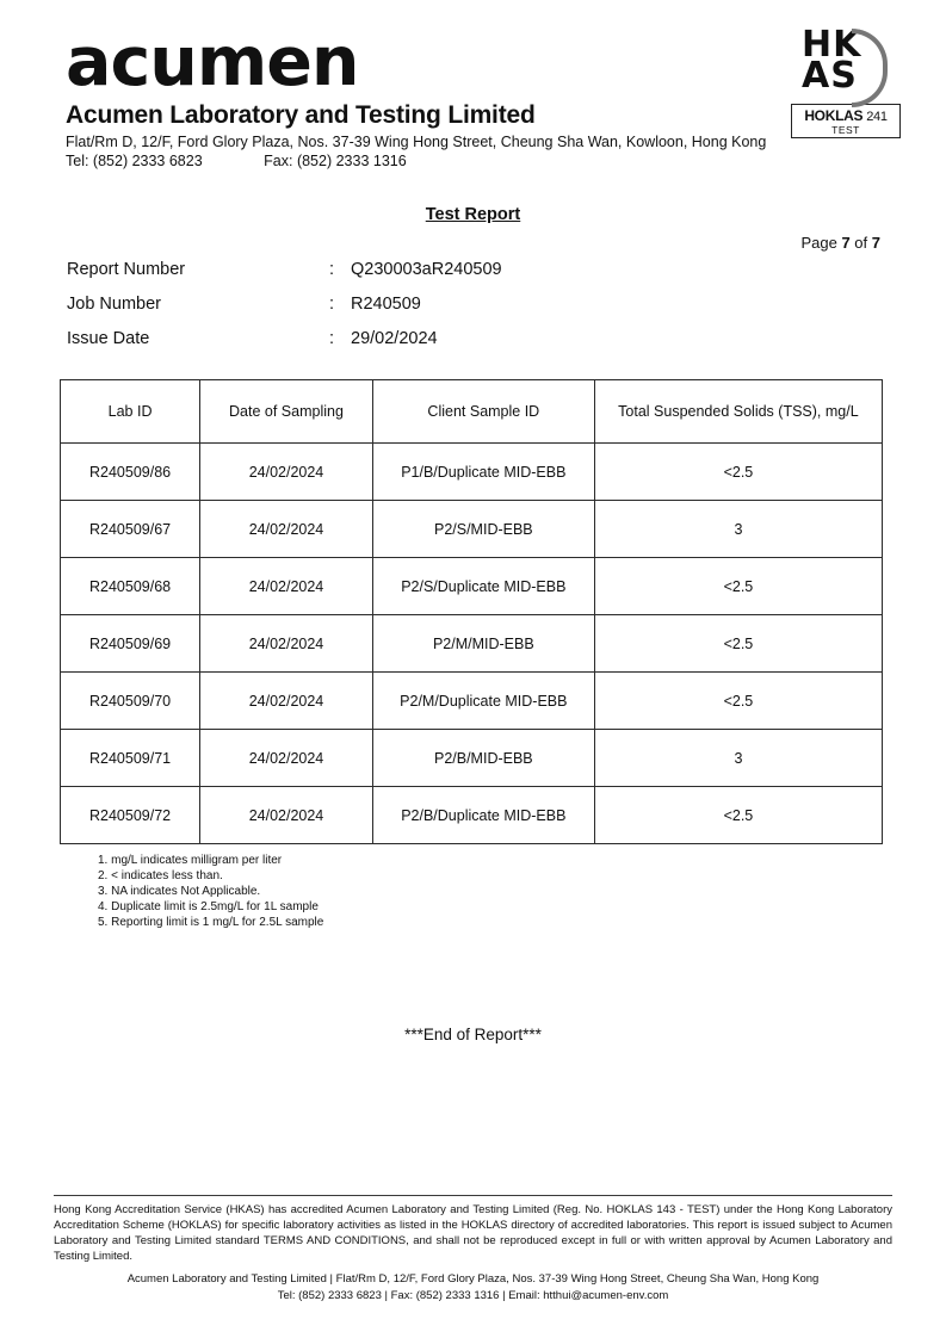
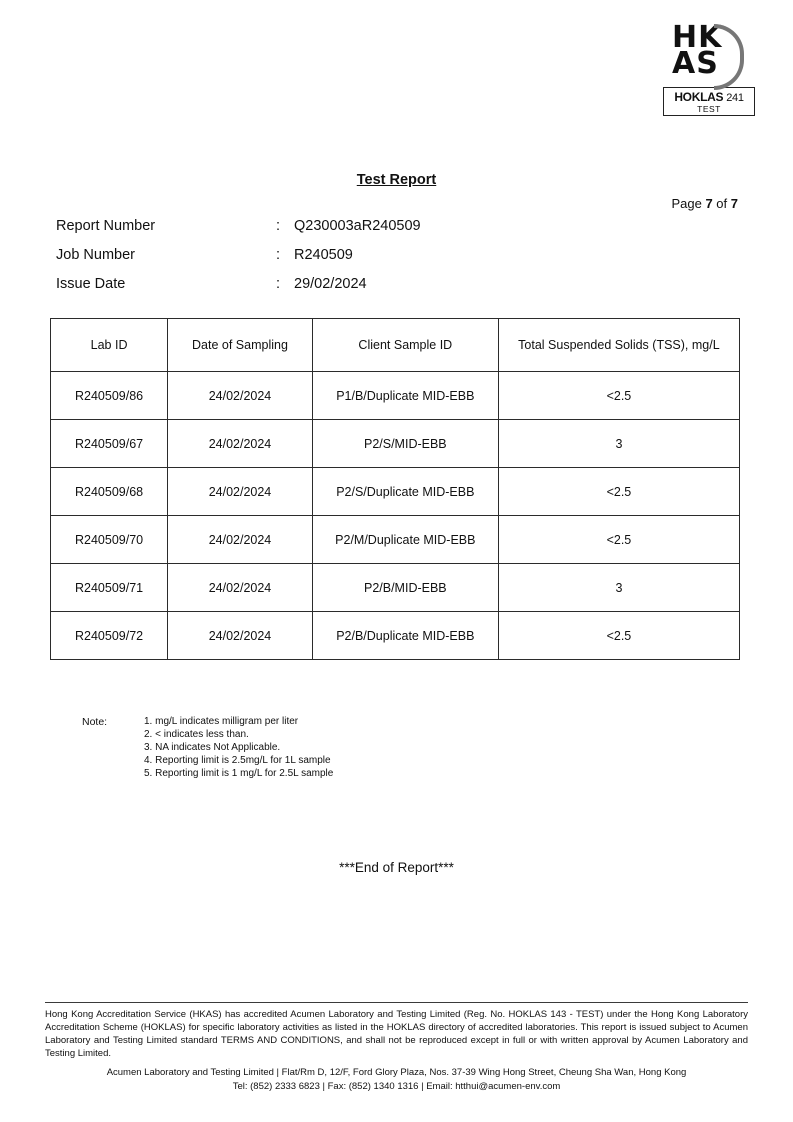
- acumen
- Acumen Laboratory and Testing Limited
- Flat/Rm D, 12/F, Ford Glory Plaza, Nos. 37-39 Wing Hong Street, Cheung Sha Wan, Kowloon, Hong Kong
- Tel: (852) 2333 6823 Fax: (852) 2333 1316
  HK
  AS
  HOKLAS 241
  TEST
  Test Report
  Page 7 of 7
  Report Number
  :
  Q230003aR240509
  Job Number
  :
  R240509
  Issue Date
  :
  29/02/2024
  Lab ID	Date of Sampling	Client Sample ID	Total Suspended Solids (TSS), mg/L
  R240509/86	24/02/2024	P1/B/Duplicate MID-EBB	<2.5
  R240509/67	24/02/2024	P2/S/MID-EBB	3
  R240509/68	24/02/2024	P2/S/Duplicate MID-EBB	<2.5
- R240509/69	24/02/2024	P2/M/MID-EBB	<2.5
  R240509/70	24/02/2024	P2/M/Duplicate MID-EBB	<2.5
  R240509/71	24/02/2024	P2/B/MID-EBB	3
  R240509/72	24/02/2024	P2/B/Duplicate MID-EBB	<2.5
+ Note:
  1. mg/L indicates milligram per liter
  2. < indicates less than.
  3. NA indicates Not Applicable.
- 4. Duplicate limit is 2.5mg/L for 1L sample
+ 4. Reporting limit is 2.5mg/L for 1L sample
  5. Reporting limit is 1 mg/L for 2.5L sample
  ***End of Report***
  Hong Kong Accreditation Service (HKAS) has accredited Acumen Laboratory and Testing Limited (Reg. No. HOKLAS 143 - TEST) under the Hong Kong Laboratory Accreditation Scheme (HOKLAS) for specific laboratory activities as listed in the HOKLAS directory of accredited laboratories. This report is issued subject to Acumen Laboratory and Testing Limited standard TERMS AND CONDITIONS, and shall not be reproduced except in full or with written approval by Acumen Laboratory and Testing Limited.
  Acumen Laboratory and Testing Limited | Flat/Rm D, 12/F, Ford Glory Plaza, Nos. 37-39 Wing Hong Street, Cheung Sha Wan, Hong Kong
- Tel: (852) 2333 6823 | Fax: (852) 2333 1316 | Email: htthui@acumen-env.com
+ Tel: (852) 2333 6823 | Fax: (852) 1340 1316 | Email: htthui@acumen-env.com
